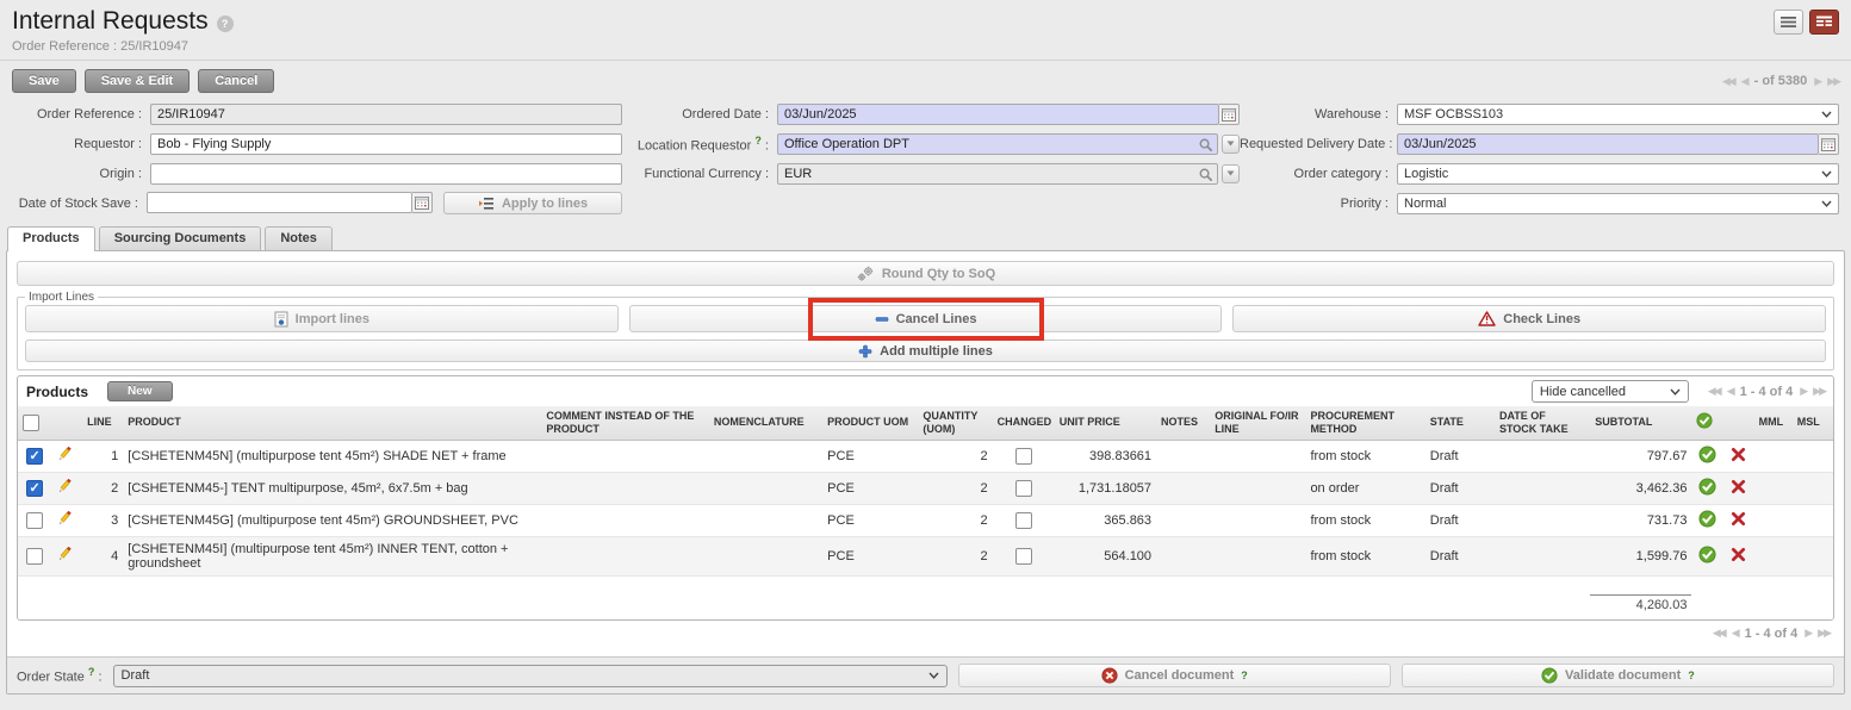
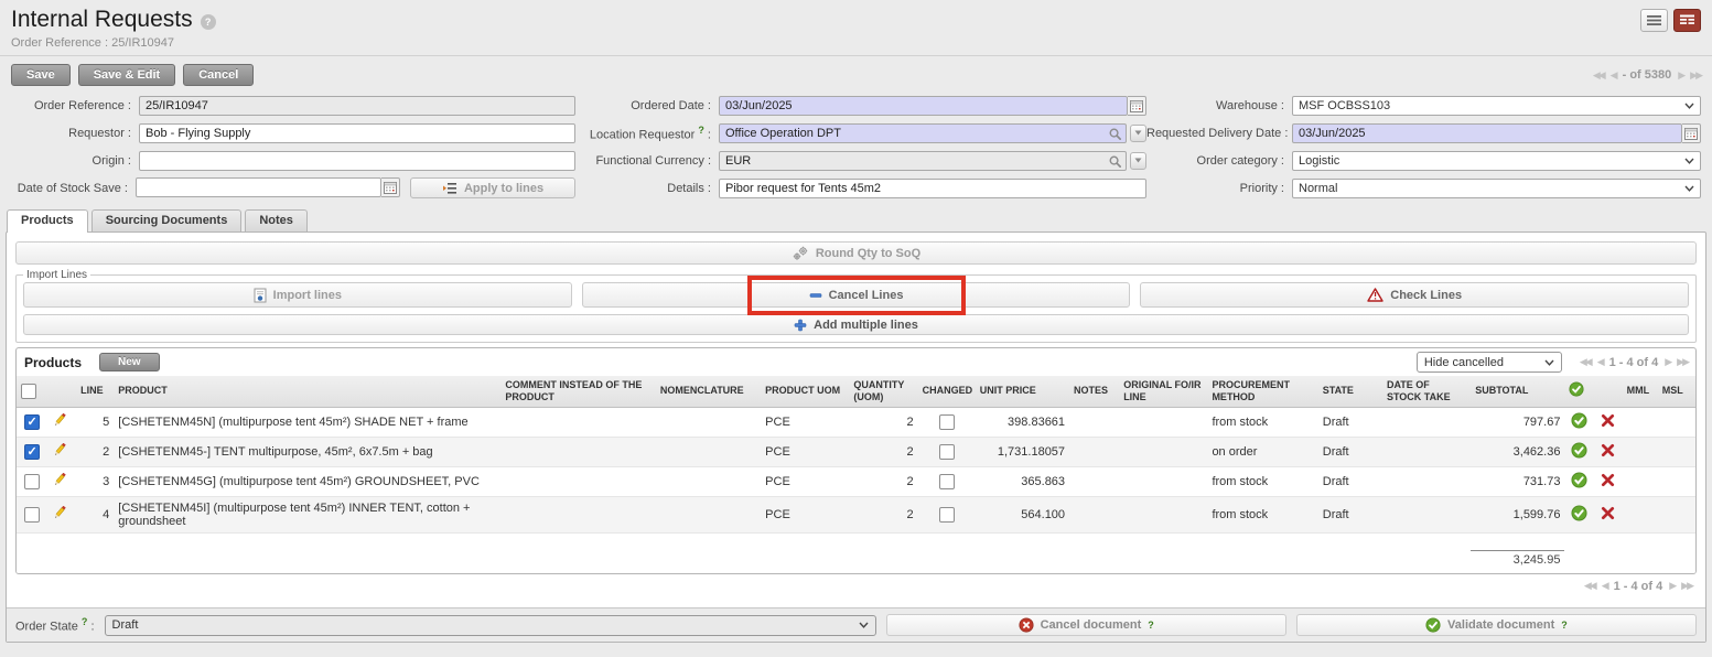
  Internal Requests
  ?
  Order Reference : 25/IR10947
  Save
  Save & Edit
  Cancel
  ◀◀
  ◀
  - of 5380
  ▶
  ▶▶
  Order Reference :
  25/IR10947
  Requestor :
  Bob - Flying Supply
  Origin :
  Date of Stock Save :
  Apply to lines
  Ordered Date :
  03/Jun/2025
  Location Requestor ? :
  Office Operation DPT
  Functional Currency :
  EUR
+ Details :
+ Pibor request for Tents 45m2
  Warehouse :
  MSF OCBSS103
  Requested Delivery Date :
  03/Jun/2025
  Order category :
  Logistic
  Priority :
  Normal
  Products
  Sourcing Documents
  Notes
  Round Qty to SoQ
  Import Lines
  Import lines
  Cancel Lines
  Check Lines
  Add multiple lines
  Products
  New
  Hide cancelled
  ◀◀
  ◀
  1 - 4 of 4
  ▶
  ▶▶
  		LINE	PRODUCT	COMMENT INSTEAD OF THE PRODUCT	NOMENCLATURE	PRODUCT UOM	QUANTITY (UOM)	CHANGED	UNIT PRICE	NOTES	ORIGINAL FO/IR LINE	PROCUREMENT METHOD	STATE	DATE OF STOCK TAKE	SUBTOTAL			MML	MSL
- 		1	[CSHETENM45N] (multipurpose tent 45m²) SHADE NET + frame			PCE	2		398.83661			from stock	Draft		797.67
+ 		5	[CSHETENM45N] (multipurpose tent 45m²) SHADE NET + frame			PCE	2		398.83661			from stock	Draft		797.67
  		2	[CSHETENM45-] TENT multipurpose, 45m², 6x7.5m + bag			PCE	2		1,731.18057			on order	Draft		3,462.36
  		3	[CSHETENM45G] (multipurpose tent 45m²) GROUNDSHEET, PVC			PCE	2		365.863			from stock	Draft		731.73
  		4	[CSHETENM45I] (multipurpose tent 45m²) INNER TENT, cotton + groundsheet			PCE	2		564.100			from stock	Draft		1,599.76
- 	4,260.03
+ 	3,245.95
  ◀◀
  ◀
  1 - 4 of 4
  ▶
  ▶▶
  Order State ? :
  Draft
  Cancel document
  ?
  Validate document
  ?
